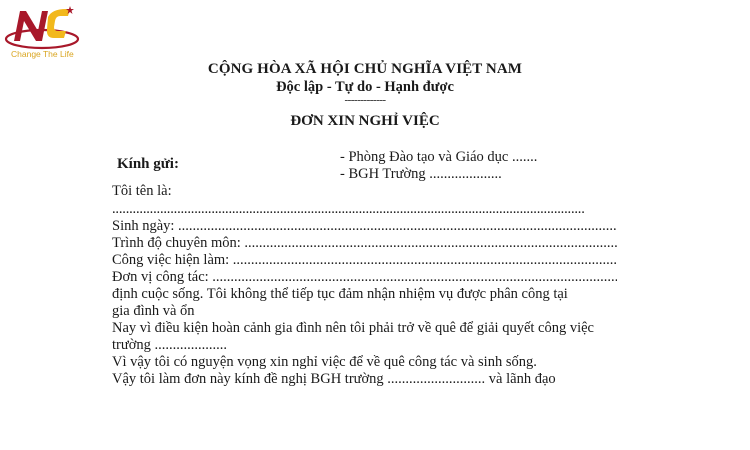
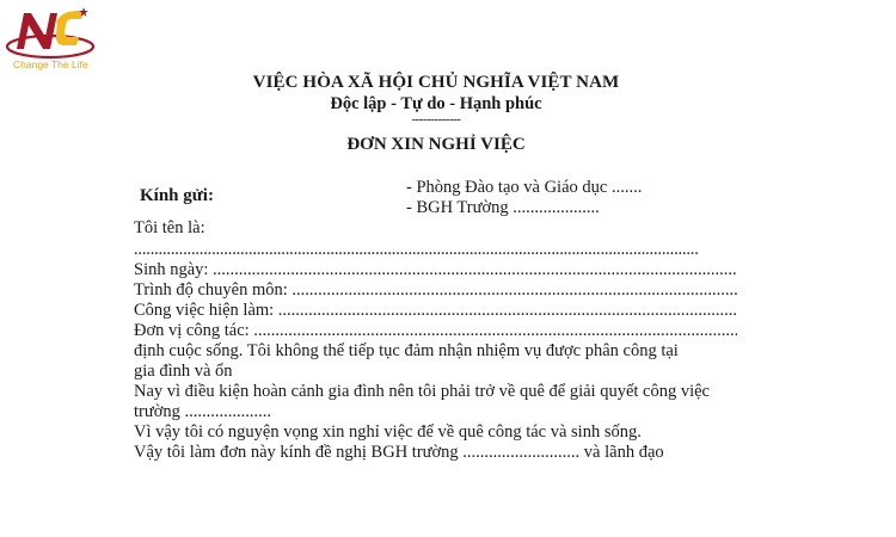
  Change The Life
- CỘNG HÒA XÃ HỘI CHỦ NGHĨA VIỆT NAM
+ VIỆC HÒA XÃ HỘI CHỦ NGHĨA VIỆT NAM
- Độc lập - Tự do - Hạnh được
+ Độc lập - Tự do - Hạnh phúc
  -------------
  ĐƠN XIN NGHỈ VIỆC
  Kính gửi:
  - Phòng Đào tạo và Giáo dục .......
  - BGH Trường ....................
  Tôi tên là:
  ..........................................................................................................................................
  Sinh ngày: .........................................................................................................................
  Trình độ chuyên môn: .......................................................................................................
  Công việc hiện làm: ..........................................................................................................
  Đơn vị công tác: ................................................................................................................
  định cuộc sống. Tôi không thể tiếp tục đảm nhận nhiệm vụ được phân công tại
  gia đình và ổn
  Nay vì điều kiện hoàn cảnh gia đình nên tôi phải trở về quê để giải quyết công việc
  trường ....................
  Vì vậy tôi có nguyện vọng xin nghỉ việc để về quê công tác và sinh sống.
  Vậy tôi làm đơn này kính đề nghị BGH trường ........................... và lãnh đạo
